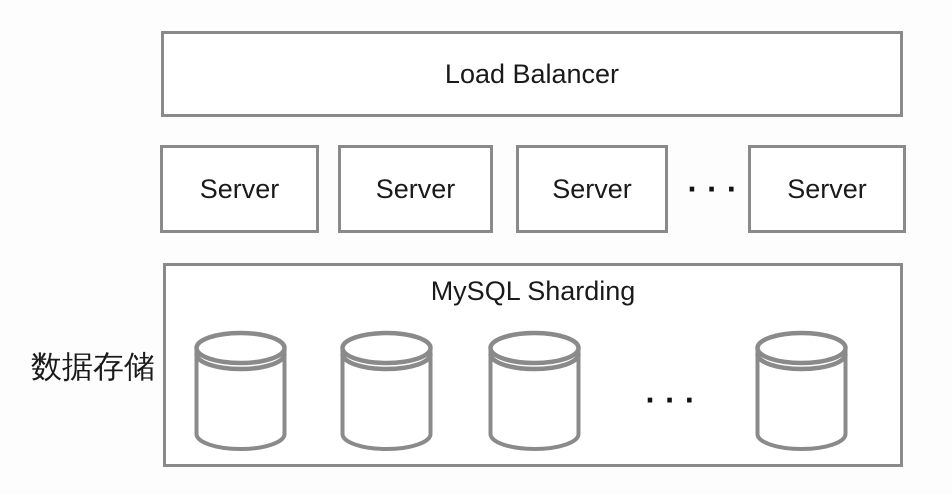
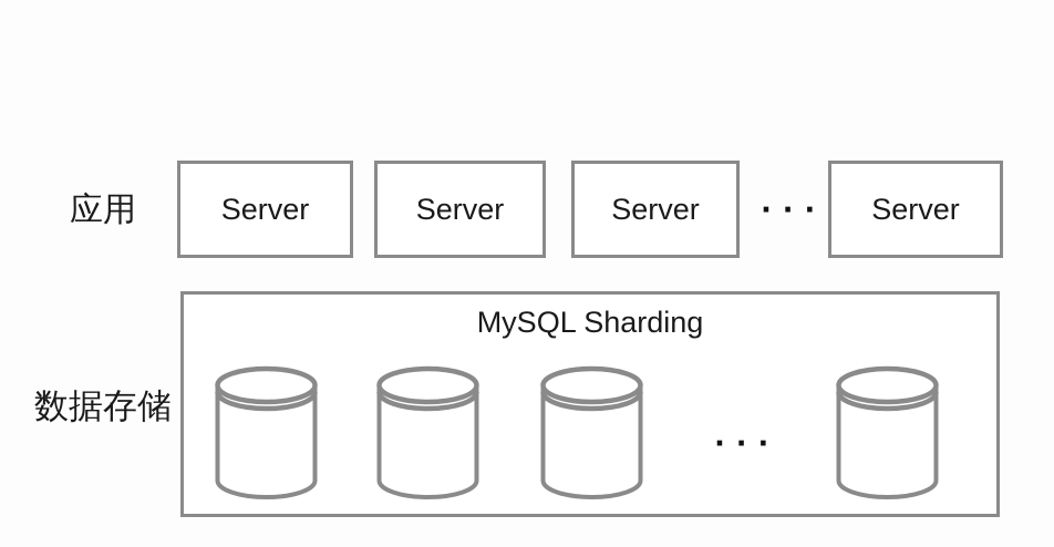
+ 应用
  数据存储
- Load Balancer
  Server
  Server
  Server
  ···
  Server
  MySQL Sharding
  ···
